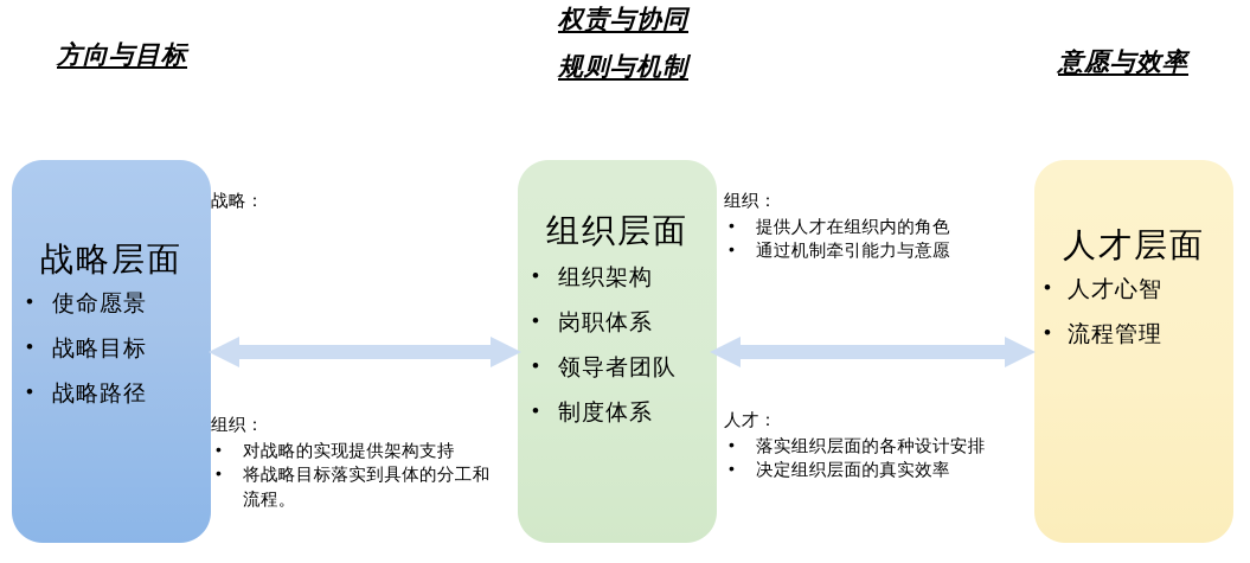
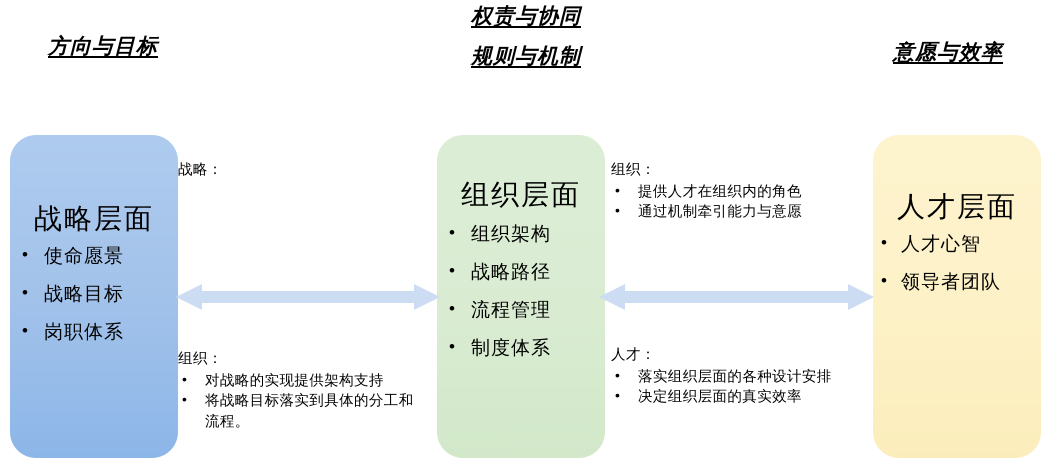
  方向与目标
  权责与协同
  规则与机制
  意愿与效率
  战略层面
  使命愿景
  战略目标
- 战略路径
+ 岗职体系
  组织层面
  组织架构
- 岗职体系
+ 战略路径
- 领导者团队
+ 流程管理
  制度体系
  人才层面
  人才心智
- 流程管理
+ 领导者团队
  战略：
  组织：
  对战略的实现提供架构支持
  将战略目标落实到具体的分工和流程。
  组织：
  提供人才在组织内的角色
  通过机制牵引能力与意愿
  人才：
  落实组织层面的各种设计安排
  决定组织层面的真实效率
